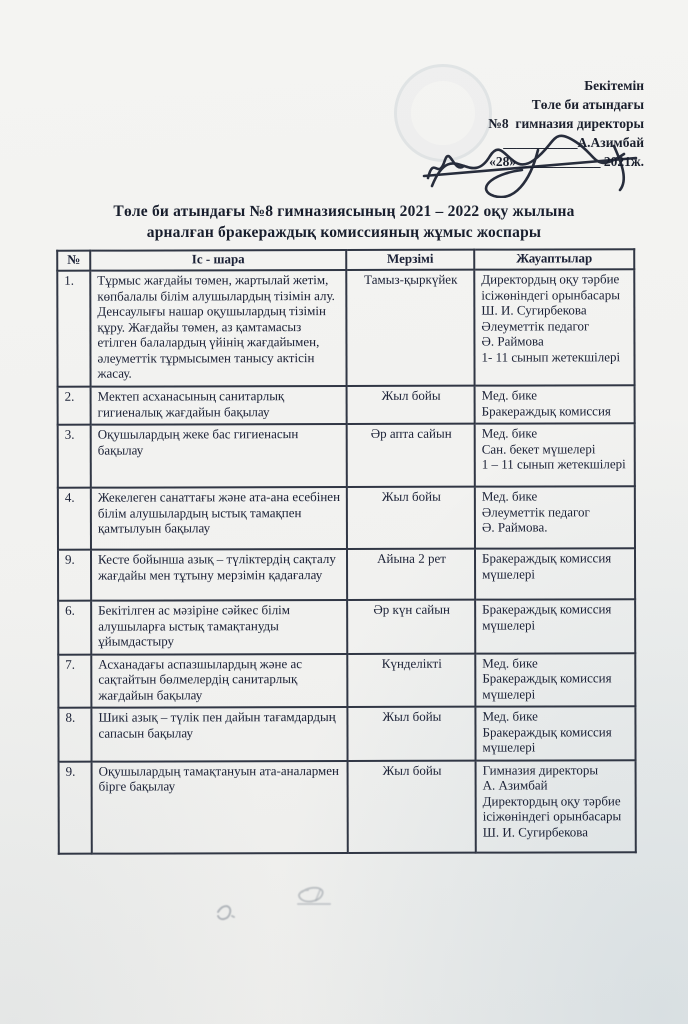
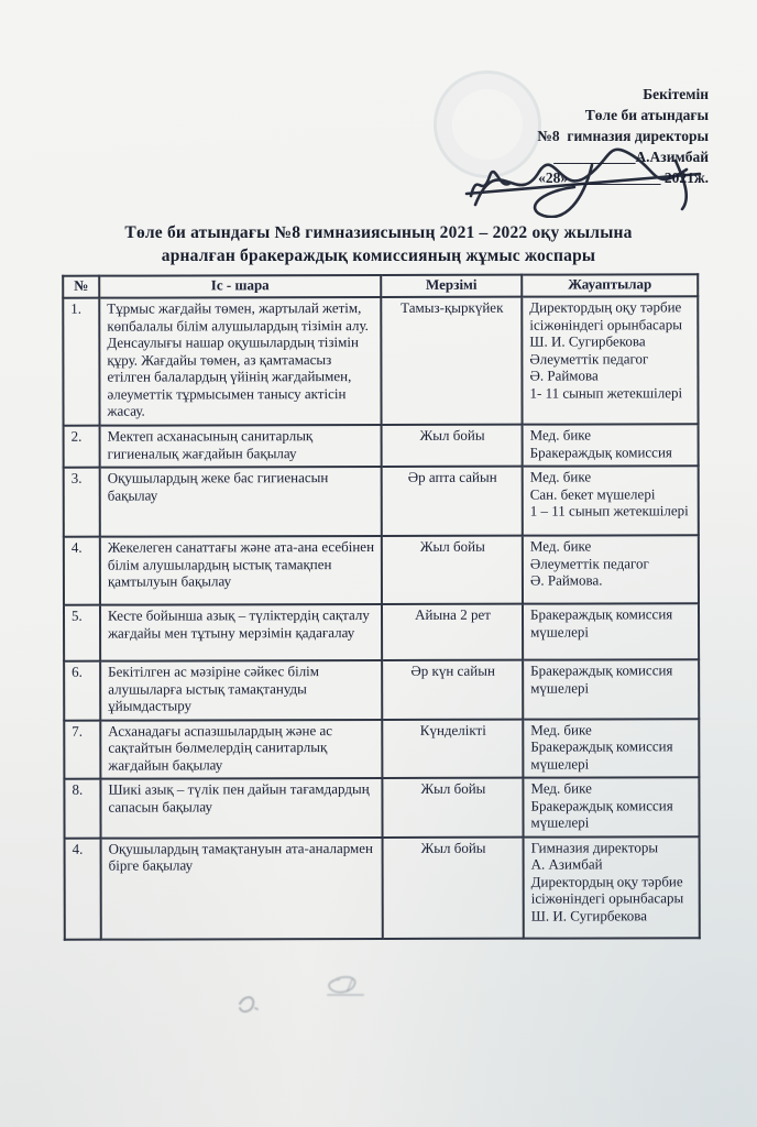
  Бекітемін
  Төле би атындағы
  №8 гимназия директоры
  ___________А.Азимбай
  Төле би атындағы №8 гимназиясының 2021 – 2022 оқу жылына
  арналған бракераждық комиссияның жұмыс жоспары
  №	Іс - шара	Мерзімі	Жауаптылар
  1.	Тұрмыс жағдайы төмен, жартылай жетім, көпбалалы білім алушылардың тізімін алу. Денсаулығы нашар оқушылардың тізімін құру. Жағдайы төмен, аз қамтамасыз етілген балалардың үйінің жағдайымен, әлеуметтік тұрмысымен танысу актісін жасау.	Тамыз-қыркүйек	Директордың оқу тәрбие ісіжөніндегі орынбасары Ш. И. Сугирбекова Әлеуметтік педагог Ә. Раймова 1- 11 сынып жетекшілері
  2.	Мектеп асханасының санитарлық гигиеналық жағдайын бақылау	Жыл бойы	Мед. бике Бракераждық комиссия
  3.	Оқушылардың жеке бас гигиенасын бақылау	Әр апта сайын	Мед. бике Сан. бекет мүшелері 1 – 11 сынып жетекшілері
  4.	Жекелеген санаттағы және ата-ана есебінен білім алушылардың ыстық тамақпен қамтылуын бақылау	Жыл бойы	Мед. бике Әлеуметтік педагог Ә. Раймова.
- 9.	Кесте бойынша азық – түліктердің сақталу жағдайы мен тұтыну мерзімін қадағалау	Айына 2 рет	Бракераждық комиссия мүшелері
+ 5.	Кесте бойынша азық – түліктердің сақталу жағдайы мен тұтыну мерзімін қадағалау	Айына 2 рет	Бракераждық комиссия мүшелері
  6.	Бекітілген ас мәзіріне сәйкес білім алушыларға ыстық тамақтануды ұйымдастыру	Әр күн сайын	Бракераждық комиссия мүшелері
  7.	Асханадағы аспазшылардың және ас сақтайтын бөлмелердің санитарлық жағдайын бақылау	Күнделікті	Мед. бике Бракераждық комиссия мүшелері
  8.	Шикі азық – түлік пен дайын тағамдардың сапасын бақылау	Жыл бойы	Мед. бике Бракераждық комиссия мүшелері
- 9.	Оқушылардың тамақтануын ата-аналармен бірге бақылау	Жыл бойы	Гимназия директоры А. Азимбай Директордың оқу тәрбие ісіжөніндегі орынбасары Ш. И. Сугирбекова
+ 4.	Оқушылардың тамақтануын ата-аналармен бірге бақылау	Жыл бойы	Гимназия директоры А. Азимбай Директордың оқу тәрбие ісіжөніндегі орынбасары Ш. И. Сугирбекова
